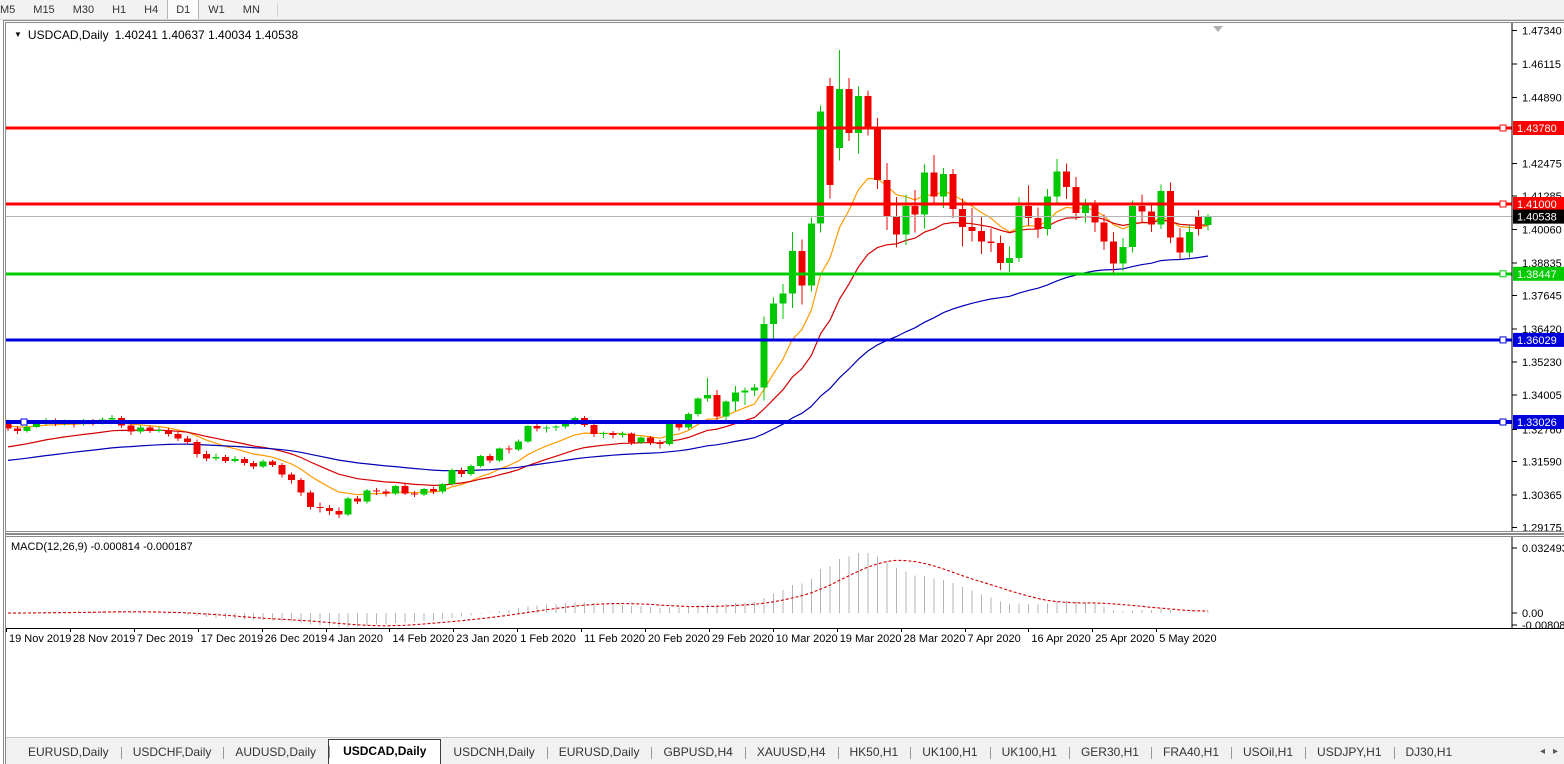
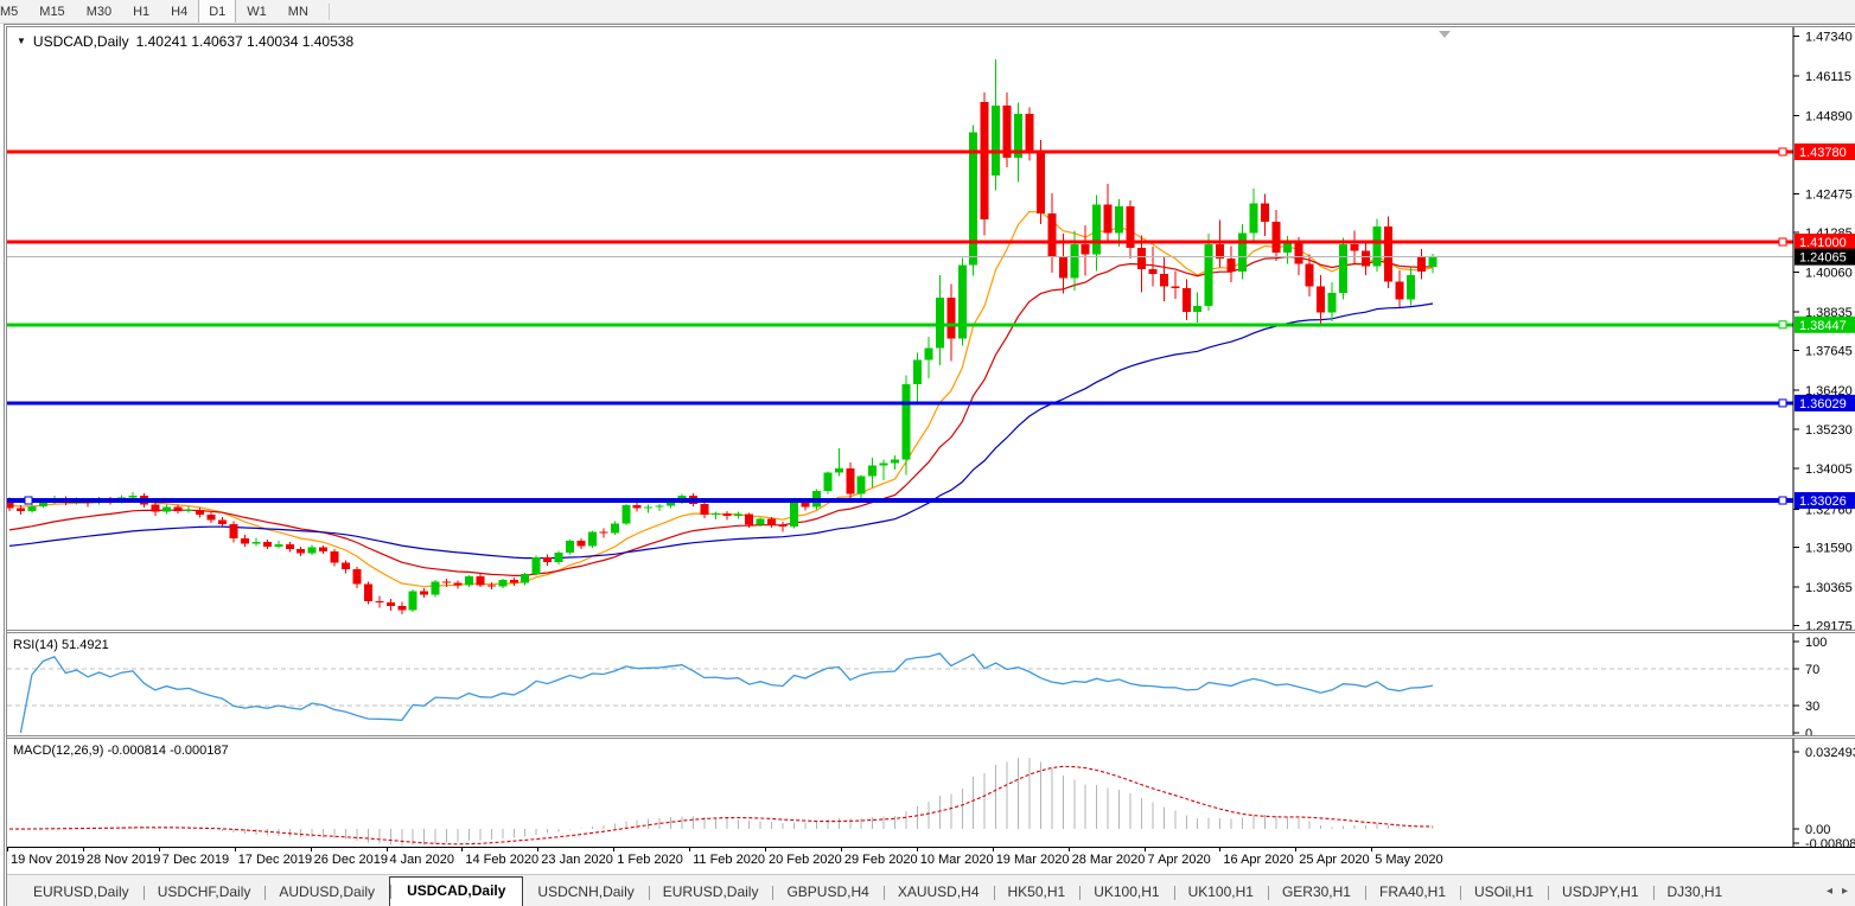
  M5
  M15
  M30
  H1
  H4
  D1
  W1
  MN
  ▼
  USDCAD,Daily
  1.40241 1.40637 1.40034 1.40538
  1.47340
  1.46115
  1.44890
  1.42475
  1.40060
  1.38835
  1.37645
  1.36420
  1.35230
  1.34005
  1.32760
  1.31590
  1.30365
  1.29175
  1.43780
  1.41000
  1.38447
  1.36029
  1.33026
- 1.40538
+ 1.24065
+ 100
+ 70
+ 30
+ 0
+ RSI(14) 51.4921
  0.03249
  0.00
  -0.00808
  MACD(12,26,9) -0.000814 -0.000187
  19 Nov 2019
  28 Nov 2019
  7 Dec 2019
  17 Dec 2019
  26 Dec 2019
  4 Jan 2020
  14 Feb 2020
  23 Jan 2020
  1 Feb 2020
  11 Feb 2020
  20 Feb 2020
  29 Feb 2020
  10 Mar 2020
  19 Mar 2020
  28 Mar 2020
  7 Apr 2020
  16 Apr 2020
  25 Apr 2020
  5 May 2020
  EURUSD,Daily
  USDCHF,Daily
  AUDUSD,Daily
  USDCAD,Daily
  USDCNH,Daily
  EURUSD,Daily
  GBPUSD,H4
  XAUUSD,H4
  HK50,H1
  UK100,H1
  UK100,H1
  GER30,H1
  FRA40,H1
  USOil,H1
  USDJPY,H1
  DJ30,H1
  ◂
  ▸
